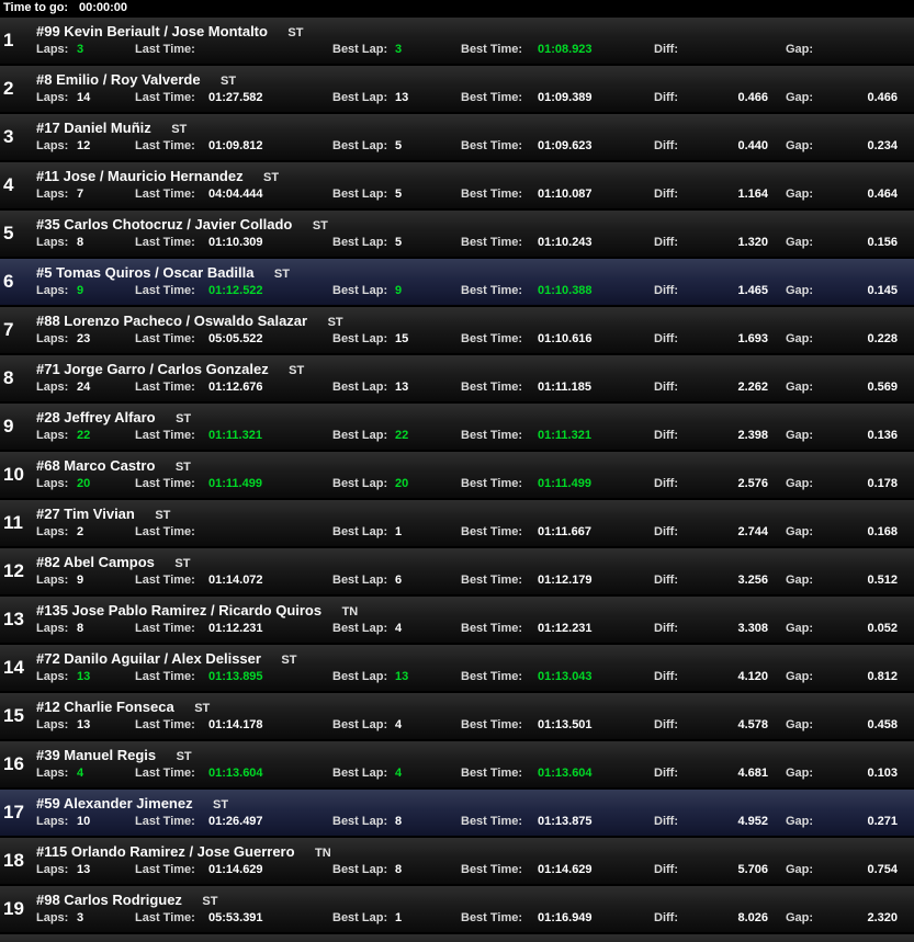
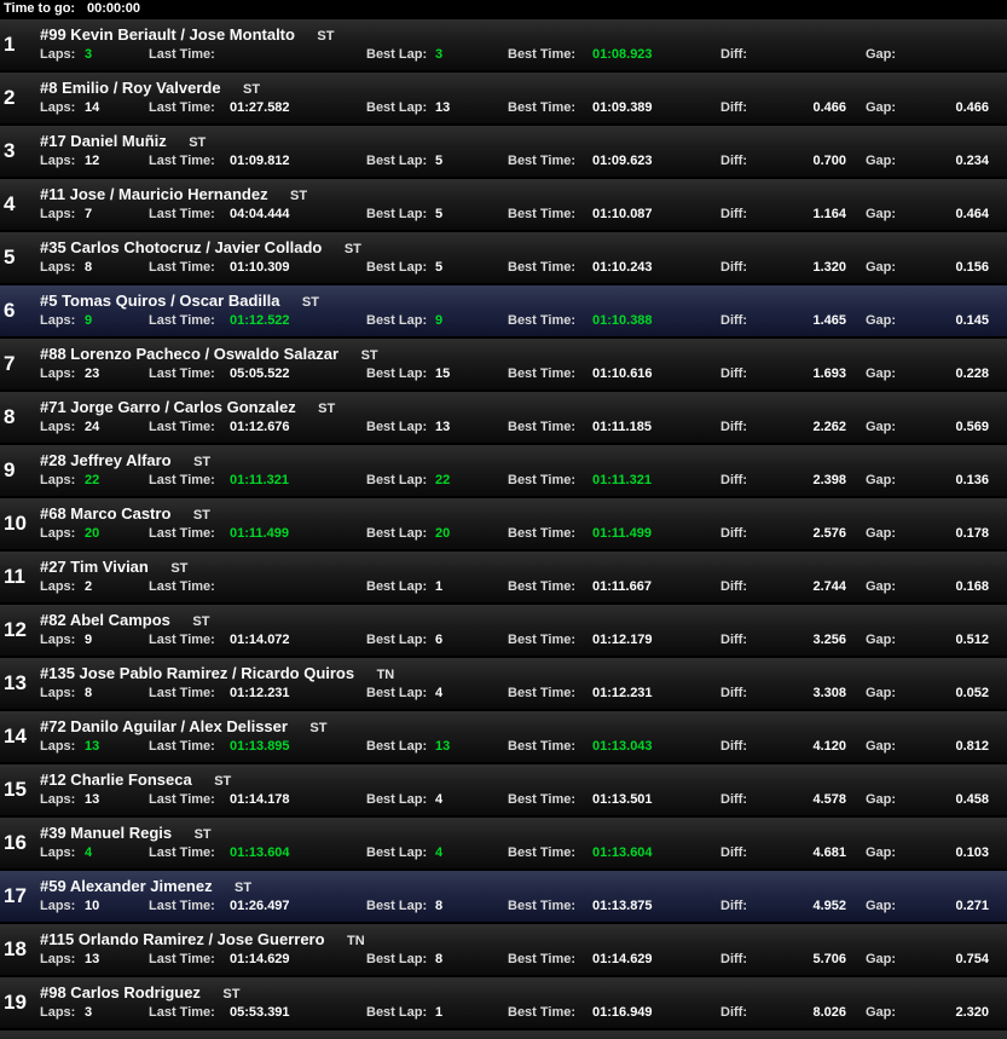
  Time to go:
  00:00:00
  1
  #99 Kevin Beriault / Jose Montalto ST
  Laps:
  3
  Last Time:
  Best Lap:
  3
  Best Time:
  01:08.923
  Diff:
  Gap:
  2
  #8 Emilio / Roy Valverde ST
  Laps:
  14
  Last Time:
  01:27.582
  Best Lap:
  13
  Best Time:
  01:09.389
  Diff:
  0.466
  Gap:
  0.466
  3
  #17 Daniel Muñiz ST
  Laps:
  12
  Last Time:
  01:09.812
  Best Lap:
  5
  Best Time:
  01:09.623
  Diff:
- 0.440
+ 0.700
  Gap:
  0.234
  4
  #11 Jose / Mauricio Hernandez ST
  Laps:
  7
  Last Time:
  04:04.444
  Best Lap:
  5
  Best Time:
  01:10.087
  Diff:
  1.164
  Gap:
  0.464
  5
  #35 Carlos Chotocruz / Javier Collado ST
  Laps:
  8
  Last Time:
  01:10.309
  Best Lap:
  5
  Best Time:
  01:10.243
  Diff:
  1.320
  Gap:
  0.156
  6
  #5 Tomas Quiros / Oscar Badilla ST
  Laps:
  9
  Last Time:
  01:12.522
  Best Lap:
  9
  Best Time:
  01:10.388
  Diff:
  1.465
  Gap:
  0.145
  7
  #88 Lorenzo Pacheco / Oswaldo Salazar ST
  Laps:
  23
  Last Time:
  05:05.522
  Best Lap:
  15
  Best Time:
  01:10.616
  Diff:
  1.693
  Gap:
  0.228
  8
  #71 Jorge Garro / Carlos Gonzalez ST
  Laps:
  24
  Last Time:
  01:12.676
  Best Lap:
  13
  Best Time:
  01:11.185
  Diff:
  2.262
  Gap:
  0.569
  9
  #28 Jeffrey Alfaro ST
  Laps:
  22
  Last Time:
  01:11.321
  Best Lap:
  22
  Best Time:
  01:11.321
  Diff:
  2.398
  Gap:
  0.136
  10
  #68 Marco Castro ST
  Laps:
  20
  Last Time:
  01:11.499
  Best Lap:
  20
  Best Time:
  01:11.499
  Diff:
  2.576
  Gap:
  0.178
  11
  #27 Tim Vivian ST
  Laps:
  2
  Last Time:
  Best Lap:
  1
  Best Time:
  01:11.667
  Diff:
  2.744
  Gap:
  0.168
  12
  #82 Abel Campos ST
  Laps:
  9
  Last Time:
  01:14.072
  Best Lap:
  6
  Best Time:
  01:12.179
  Diff:
  3.256
  Gap:
  0.512
  13
  #135 Jose Pablo Ramirez / Ricardo Quiros TN
  Laps:
  8
  Last Time:
  01:12.231
  Best Lap:
  4
  Best Time:
  01:12.231
  Diff:
  3.308
  Gap:
  0.052
  14
  #72 Danilo Aguilar / Alex Delisser ST
  Laps:
  13
  Last Time:
  01:13.895
  Best Lap:
  13
  Best Time:
  01:13.043
  Diff:
  4.120
  Gap:
  0.812
  15
  #12 Charlie Fonseca ST
  Laps:
  13
  Last Time:
  01:14.178
  Best Lap:
  4
  Best Time:
  01:13.501
  Diff:
  4.578
  Gap:
  0.458
  16
  #39 Manuel Regis ST
  Laps:
  4
  Last Time:
  01:13.604
  Best Lap:
  4
  Best Time:
  01:13.604
  Diff:
  4.681
  Gap:
  0.103
  17
  #59 Alexander Jimenez ST
  Laps:
  10
  Last Time:
  01:26.497
  Best Lap:
  8
  Best Time:
  01:13.875
  Diff:
  4.952
  Gap:
  0.271
  18
  #115 Orlando Ramirez / Jose Guerrero TN
  Laps:
  13
  Last Time:
  01:14.629
  Best Lap:
  8
  Best Time:
  01:14.629
  Diff:
  5.706
  Gap:
  0.754
  19
  #98 Carlos Rodriguez ST
  Laps:
  3
  Last Time:
  05:53.391
  Best Lap:
  1
  Best Time:
  01:16.949
  Diff:
  8.026
  Gap:
  2.320
